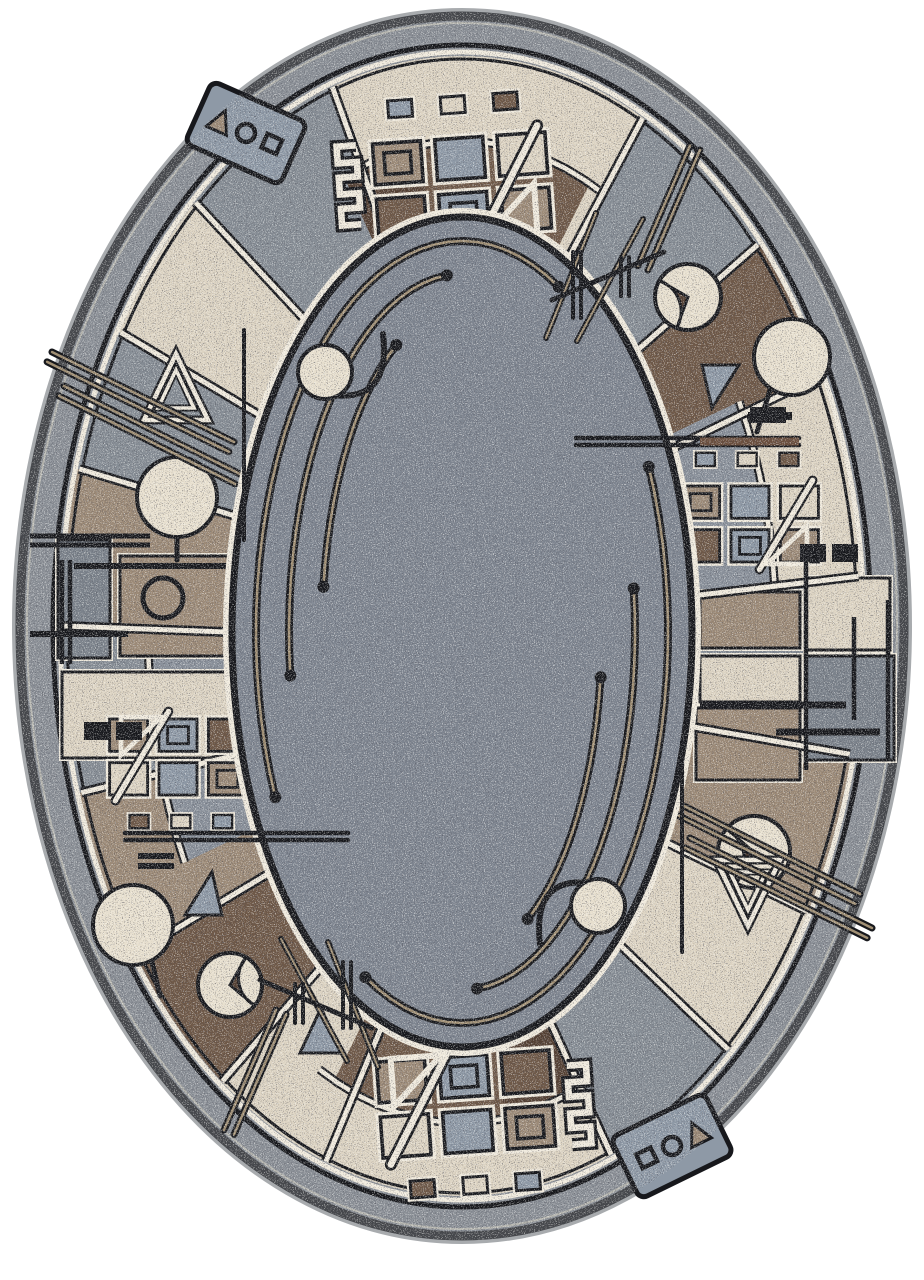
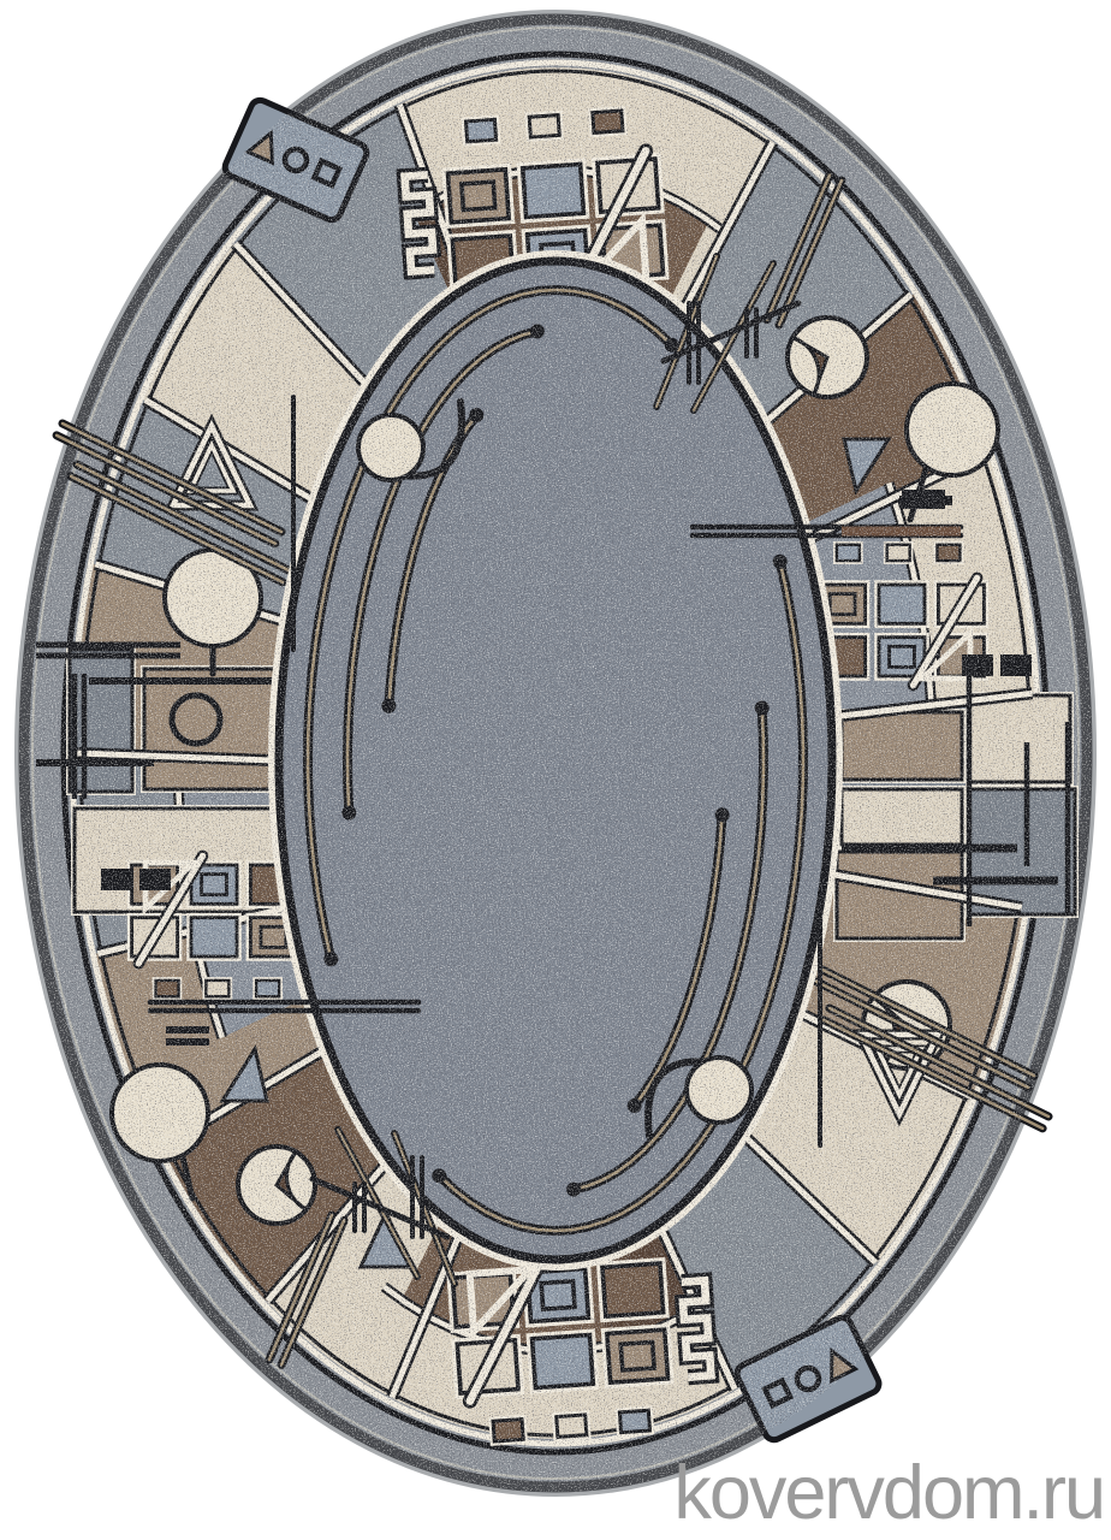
+ kovervdom.ru
